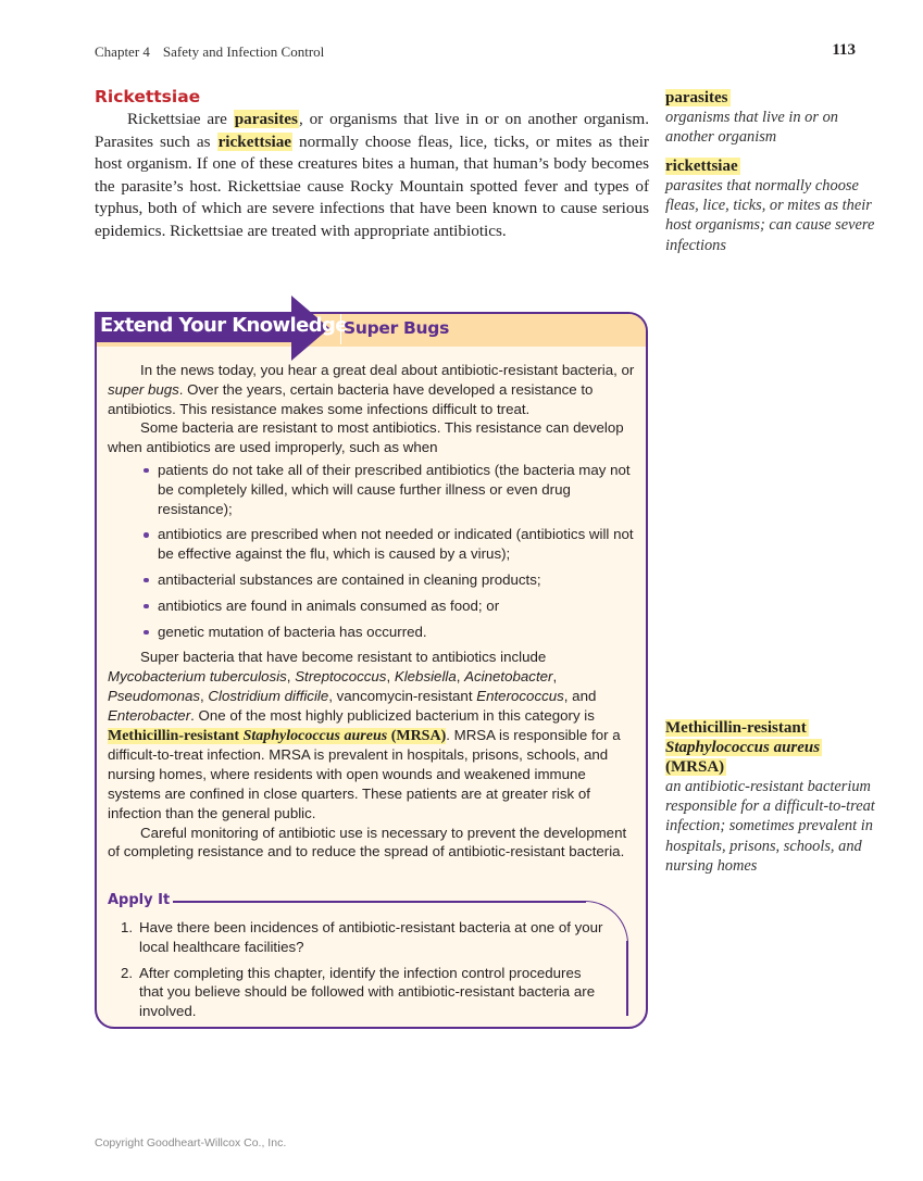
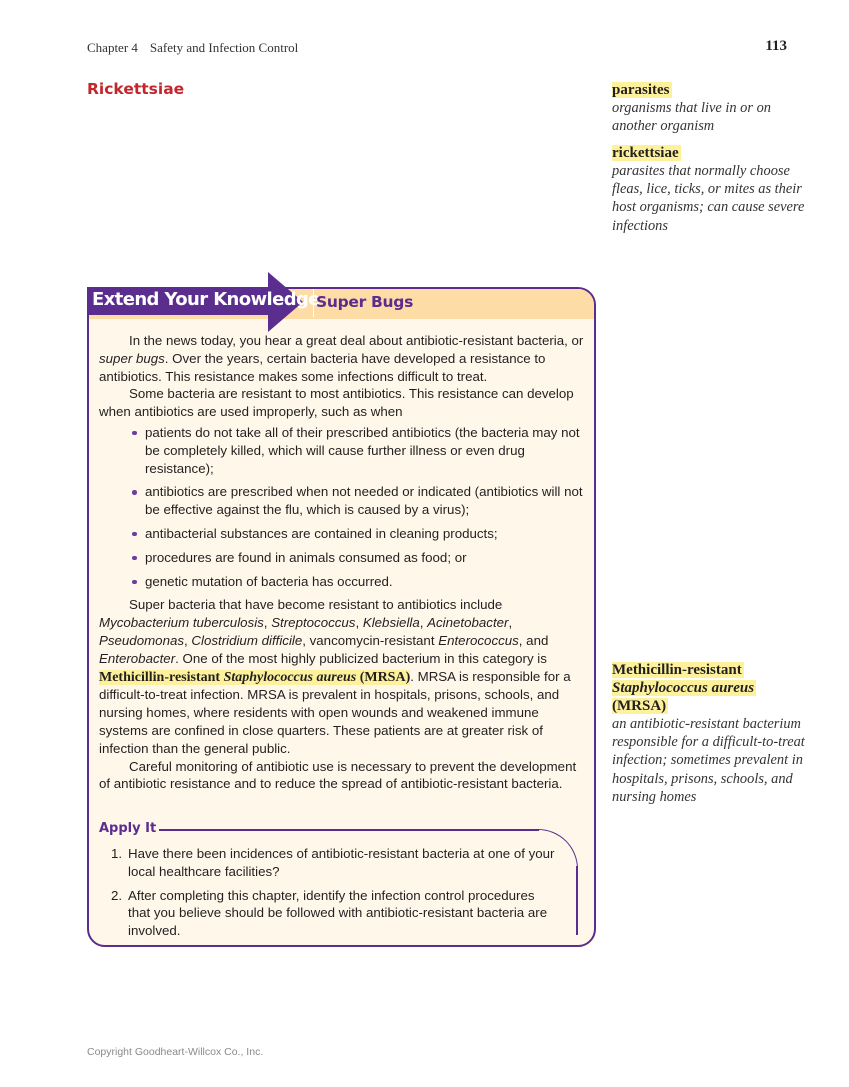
  Chapter 4 Safety and Infection Control
  113
  Rickettsiae
- Rickettsiae are parasites, or organisms that live in or on another organism. Parasites such as rickettsiae normally choose fleas, lice, ticks, or mites as their host organism. If one of these creatures bites a human, that human’s body becomes the parasite’s host. Rickettsiae cause Rocky Mountain spotted fever and types of typhus, both of which are severe infections that have been known to cause serious epidemics. Rickettsiae are treated with appropriate antibiotics.
  parasites
  organisms that live in or on another organism
  rickettsiae
  parasites that normally choose fleas, lice, ticks, or mites as their host organisms; can cause severe infections
  Methicillin-resistant
  Staphylococcus aureus
  (MRSA)
  an antibiotic-resistant bacterium responsible for a difficult-to-treat infection; sometimes prevalent in hospitals, prisons, schools, and nursing homes
  Extend Your Knowledge
  Super Bugs
  In the news today, you hear a great deal about antibiotic-resistant bacteria, or super bugs. Over the years, certain bacteria have developed a resistance to antibiotics. This resistance makes some infections difficult to treat.
  Some bacteria are resistant to most antibiotics. This resistance can develop when antibiotics are used improperly, such as when
  patients do not take all of their prescribed antibiotics (the bacteria may not be completely killed, which will cause further illness or even drug resistance);
  antibiotics are prescribed when not needed or indicated (antibiotics will not be effective against the flu, which is caused by a virus);
  antibacterial substances are contained in cleaning products;
- antibiotics are found in animals consumed as food; or
+ procedures are found in animals consumed as food; or
  genetic mutation of bacteria has occurred.
  Super bacteria that have become resistant to antibiotics include Mycobacterium tuberculosis, Streptococcus, Klebsiella, Acinetobacter, Pseudomonas, Clostridium difficile, vancomycin-resistant Enterococcus, and Enterobacter. One of the most highly publicized bacterium in this category is Methicillin-resistant Staphylococcus aureus (MRSA). MRSA is responsible for a difficult-to-treat infection. MRSA is prevalent in hospitals, prisons, schools, and nursing homes, where residents with open wounds and weakened immune systems are confined in close quarters. These patients are at greater risk of infection than the general public.
- Careful monitoring of antibiotic use is necessary to prevent the development of completing resistance and to reduce the spread of antibiotic-resistant bacteria.
+ Careful monitoring of antibiotic use is necessary to prevent the development of antibiotic resistance and to reduce the spread of antibiotic-resistant bacteria.
  Apply It
  1.
  Have there been incidences of antibiotic-resistant bacteria at one of your local healthcare facilities?
  2.
  After completing this chapter, identify the infection control procedures that you believe should be followed with antibiotic-resistant bacteria are involved.
  Copyright Goodheart-Willcox Co., Inc.
